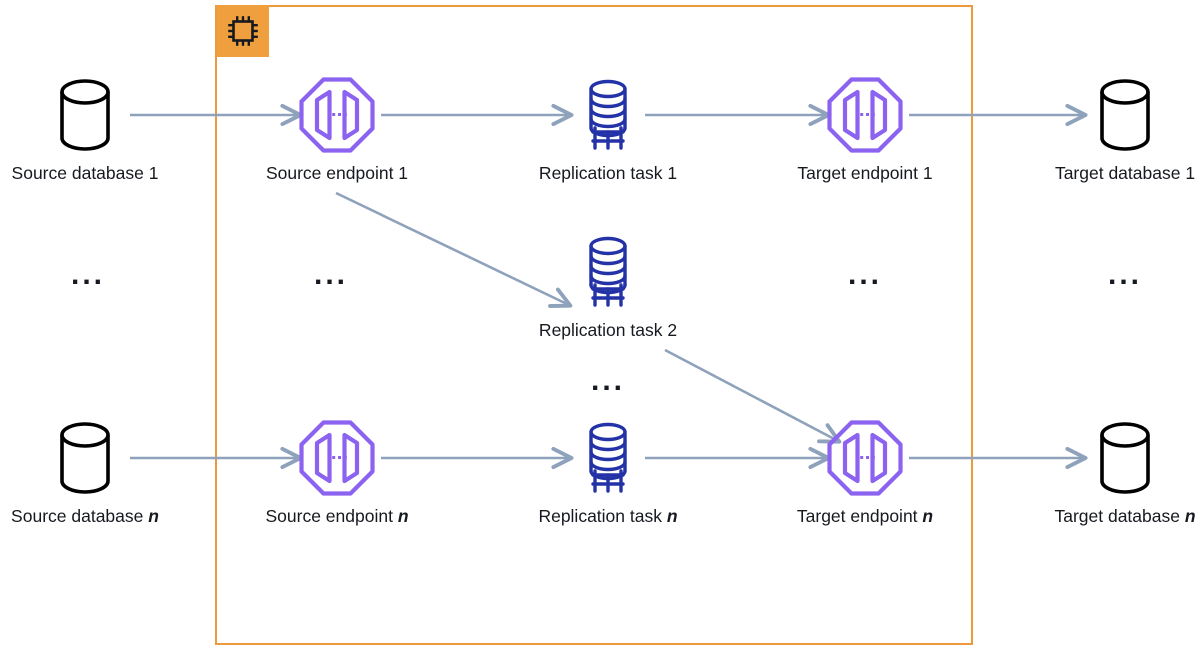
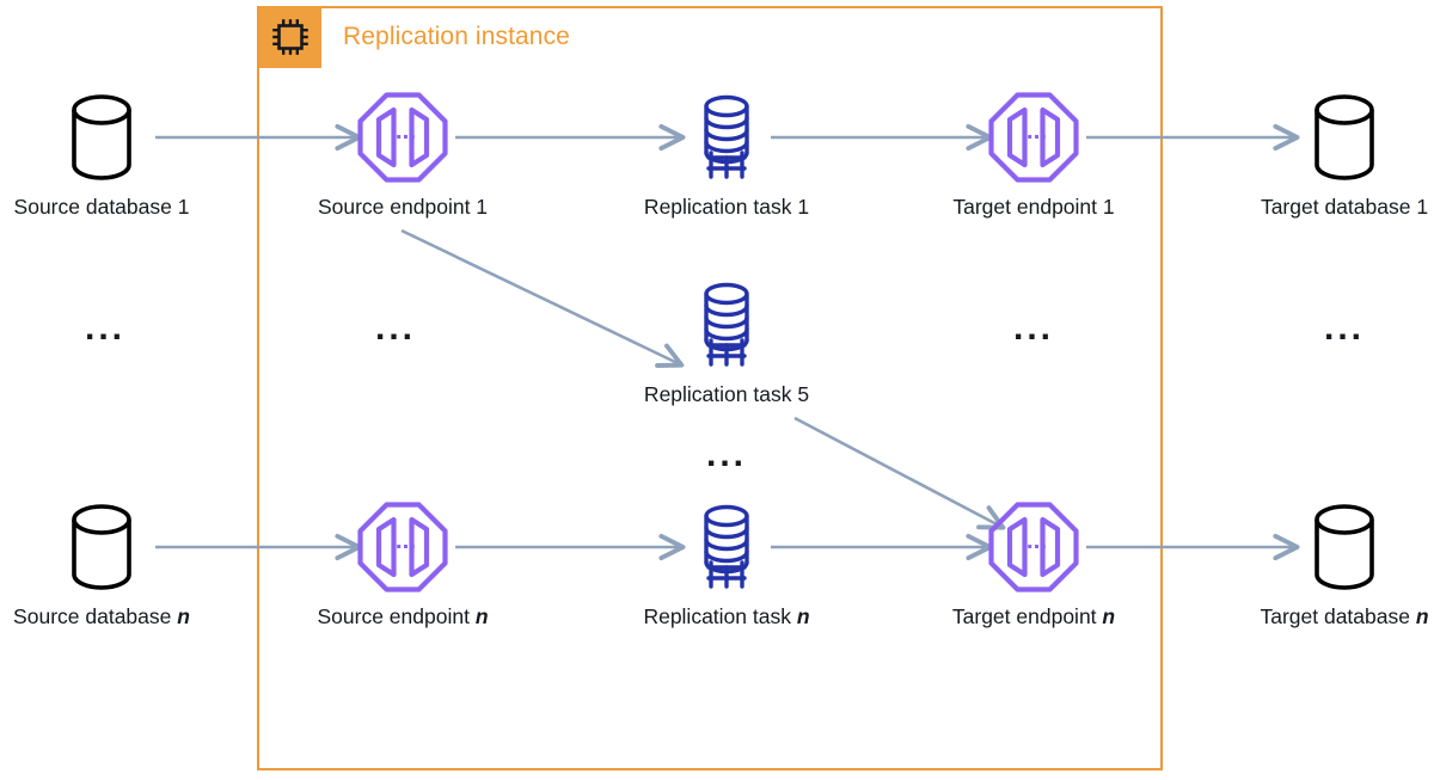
+ Replication instance
  Source database 1
  Source endpoint 1
  Replication task 1
  Target endpoint 1
  Target database 1
- Replication task 2
+ Replication task 5
  Source database n
  Source endpoint n
  Replication task n
  Target endpoint n
  Target database n
  ...
  ...
  ...
  ...
  ...
